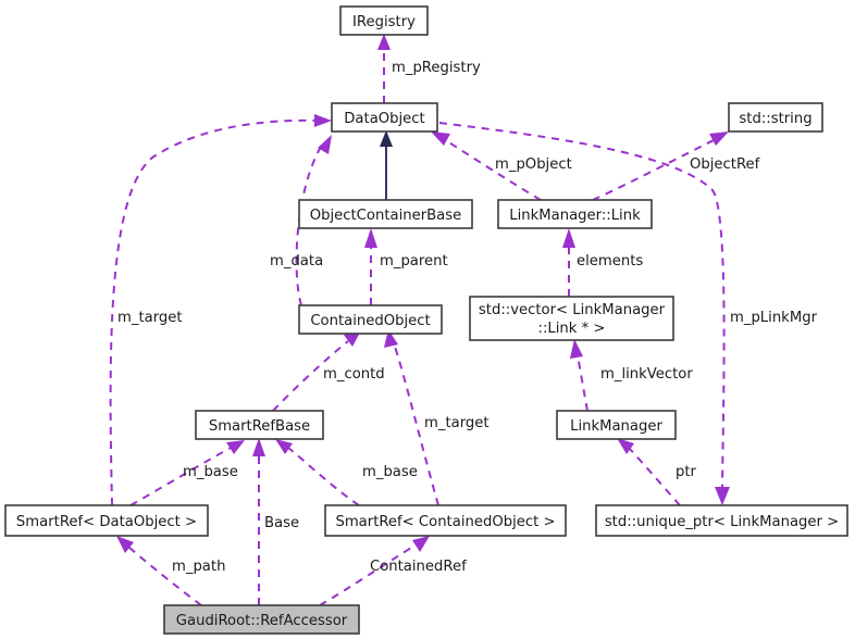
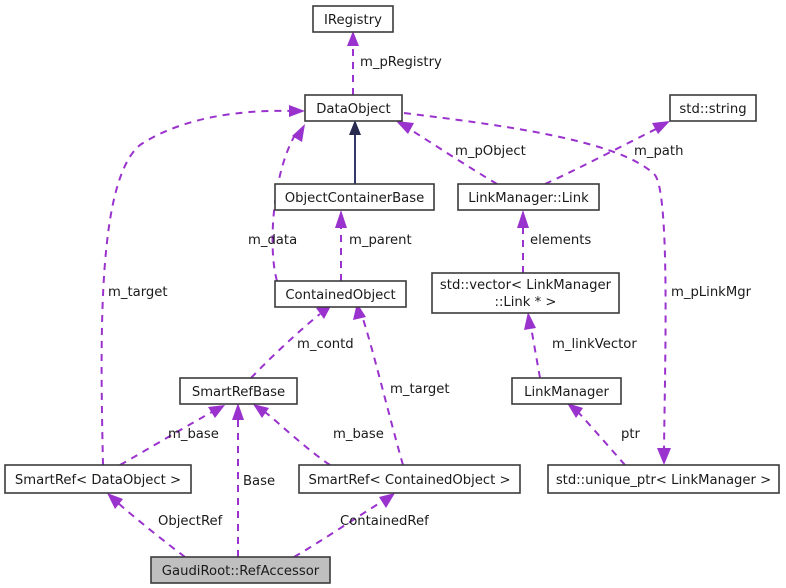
  m_pRegistry
  m_pObject
- ObjectRef
+ m_path
  m_data
  m_parent
  elements
  m_contd
  m_target
  m_linkVector
  m_target
  m_pLinkMgr
  m_base
  m_base
  ptr
- m_path
+ ObjectRef
  Base
  ContainedRef
  IRegistry
  DataObject
  std::string
  ObjectContainerBase
  LinkManager::Link
  ContainedObject
  std::vector< LinkManager
  ::Link * >
  SmartRefBase
  LinkManager
  SmartRef< DataObject >
  SmartRef< ContainedObject >
  std::unique_ptr< LinkManager >
  GaudiRoot::RefAccessor
